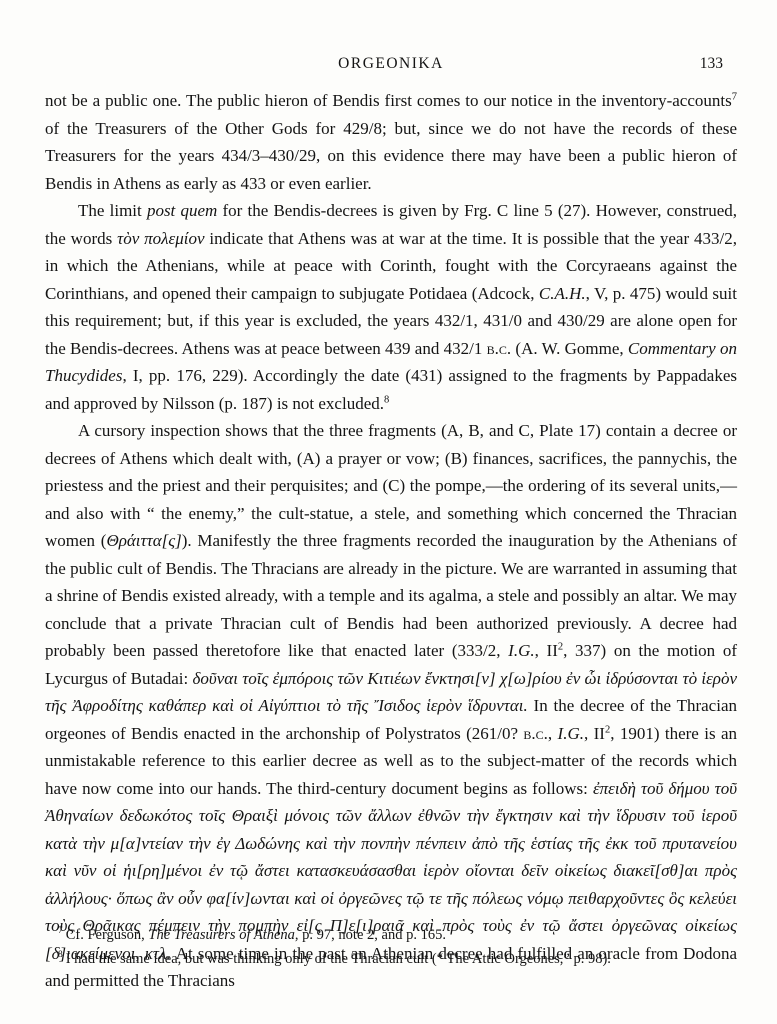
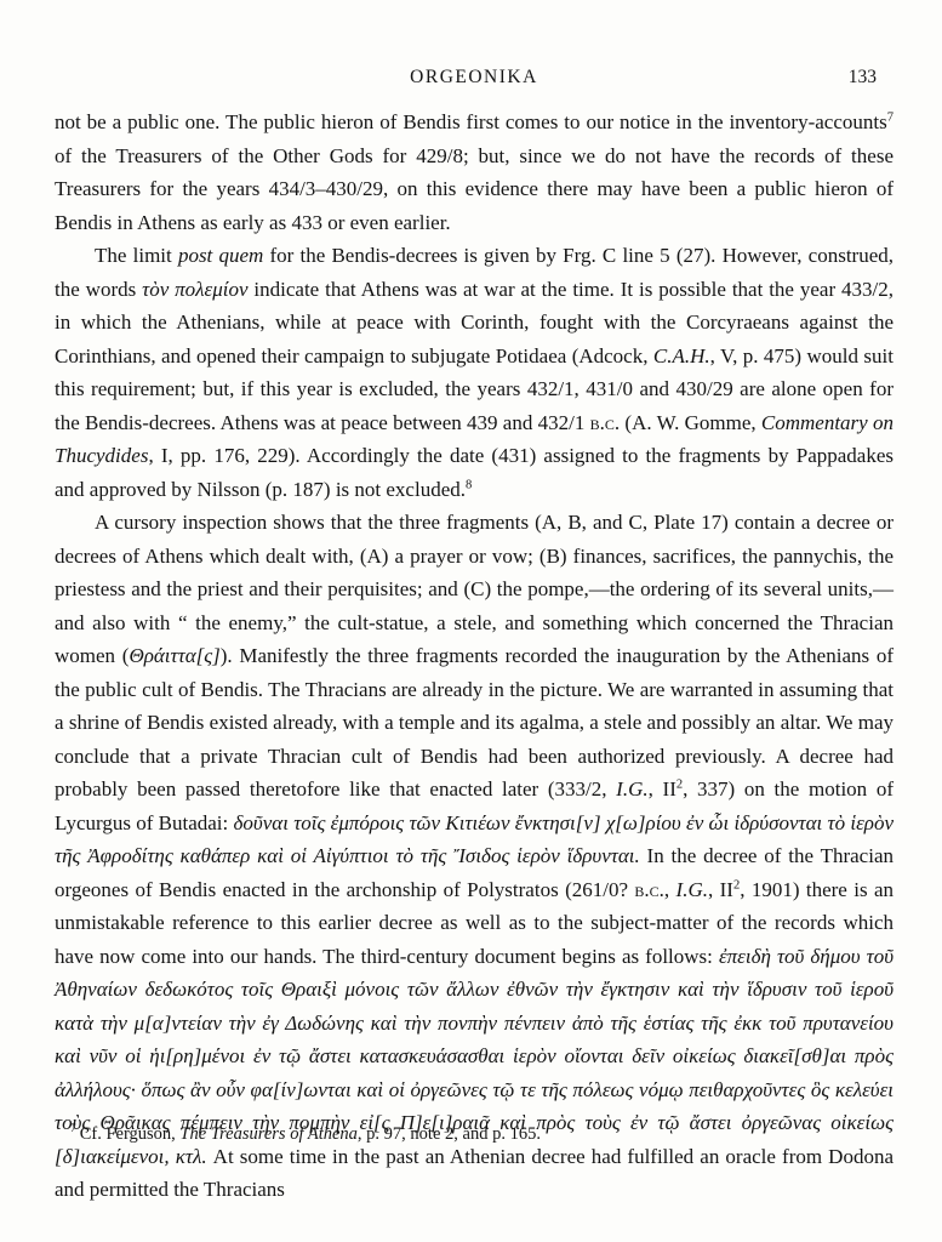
  ORGEONIKA
  133
  not be a public one. The public hieron of Bendis first comes to our notice in the inventory-accounts7 of the Treasurers of the Other Gods for 429/8; but, since we do not have the records of these Treasurers for the years 434/3–430/29, on this evidence there may have been a public hieron of Bendis in Athens as early as 433 or even earlier.
  The limit post quem for the Bendis-decrees is given by Frg. C line 5 (27). However, construed, the words τὸν πολεμίον indicate that Athens was at war at the time. It is possible that the year 433/2, in which the Athenians, while at peace with Corinth, fought with the Corcyraeans against the Corinthians, and opened their campaign to subjugate Potidaea (Adcock, C.A.H., V, p. 475) would suit this requirement; but, if this year is excluded, the years 432/1, 431/0 and 430/29 are alone open for the Bendis-decrees. Athens was at peace between 439 and 432/1 b.c. (A. W. Gomme, Commentary on Thucydides, I, pp. 176, 229). Accordingly the date (431) assigned to the fragments by Pappadakes and approved by Nilsson (p. 187) is not excluded.8
  A cursory inspection shows that the three fragments (A, B, and C, Plate 17) contain a decree or decrees of Athens which dealt with, (A) a prayer or vow; (B) finances, sacrifices, the pannychis, the priestess and the priest and their perquisites; and (C) the pompe,—the ordering of its several units,—and also with “ the enemy,” the cult-statue, a stele, and something which concerned the Thracian women (Θράιττα[ς]). Manifestly the three fragments recorded the inauguration by the Athenians of the public cult of Bendis. The Thracians are already in the picture. We are warranted in assuming that a shrine of Bendis existed already, with a temple and its agalma, a stele and possibly an altar. We may conclude that a private Thracian cult of Bendis had been authorized previously. A decree had probably been passed theretofore like that enacted later (333/2, I.G., II2, 337) on the motion of Lycurgus of Butadai: δοῦναι τοῖς ἐμπόροις τῶν Κιτιέων ἔνκτησι[ν] χ[ω]ρίου ἐν ὧι ἱδρύσονται τὸ ἱερὸν τῆς Ἀφροδίτης καθάπερ καὶ οἱ Αἰγύπτιοι τὸ τῆς Ἴσιδος ἱερὸν ἵδρυνται. In the decree of the Thracian orgeones of Bendis enacted in the archonship of Polystratos (261/0? b.c., I.G., II2, 1901) there is an unmistakable reference to this earlier decree as well as to the subject-matter of the records which have now come into our hands. The third-century document begins as follows: ἐπειδὴ τοῦ δήμου τοῦ Ἀθηναίων δεδωκότος τοῖς Θραιξὶ μόνοις τῶν ἄλλων ἐθνῶν τὴν ἔγκτησιν καὶ τὴν ἵδρυσιν τοῦ ἱεροῦ κατὰ τὴν μ[α]ντείαν τὴν ἐγ Δωδώνης καὶ τὴν πονπὴν πένπειν ἀπὸ τῆς ἑστίας τῆς ἐκκ τοῦ πρυτανείου καὶ νῦν οἱ ἡι[ρη]μένοι ἐν τῷ ἄστει κατασκευάσασθαι ἱερὸν οἴονται δεῖν οἰκείως διακεῖ[σθ]αι πρὸς ἀλλήλους· ὅπως ἂν οὖν φα[ίν]ωνται καὶ οἱ ὀργεῶνες τῷ τε τῆς πόλεως νόμῳ πειθαρχοῦντες ὃς κελεύει τοὺς Θρᾶικας πέμπειν τὴν πομπὴν εἰ[ς Π]ε[ι]ραιᾶ καὶ πρὸς τοὺς ἐν τῷ ἄστει ὀργεῶνας οἰκείως [δ]ιακείμενοι, κτλ. At some time in the past an Athenian decree had fulfilled an oracle from Dodona and permitted the Thracians
  7 Cf. Ferguson, The Treasurers of Athena, p. 97, note 2, and p. 165.
- 8 I had the same idea, but was thinking only of the Thracian cult (“ The Attic Orgeones,” p. 98).
